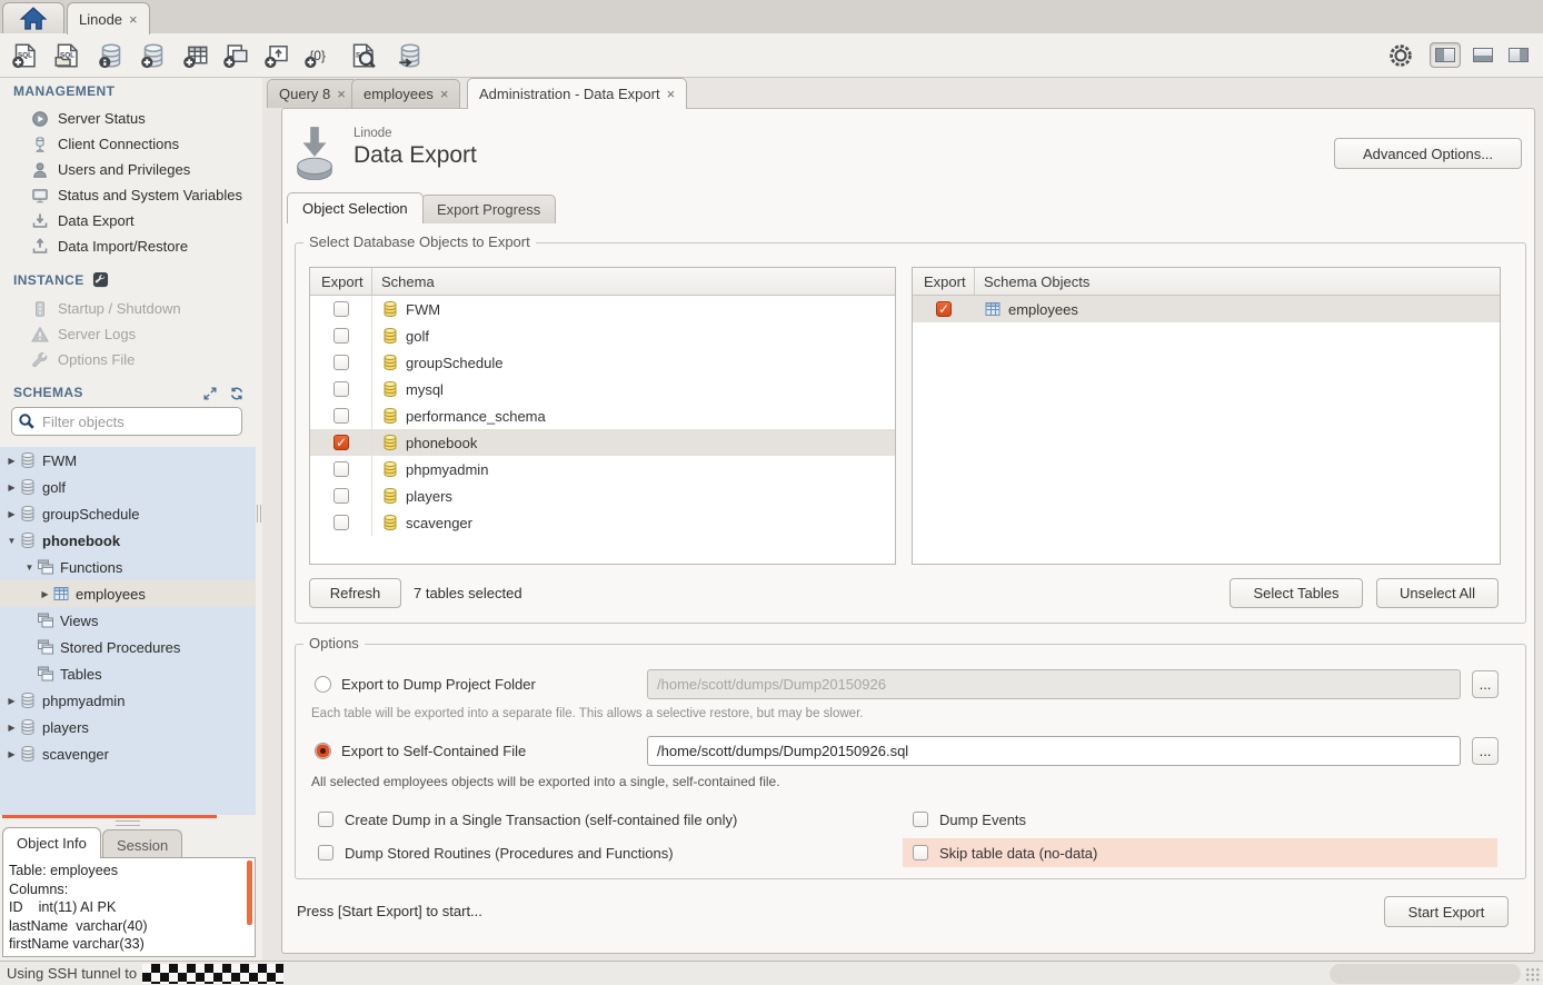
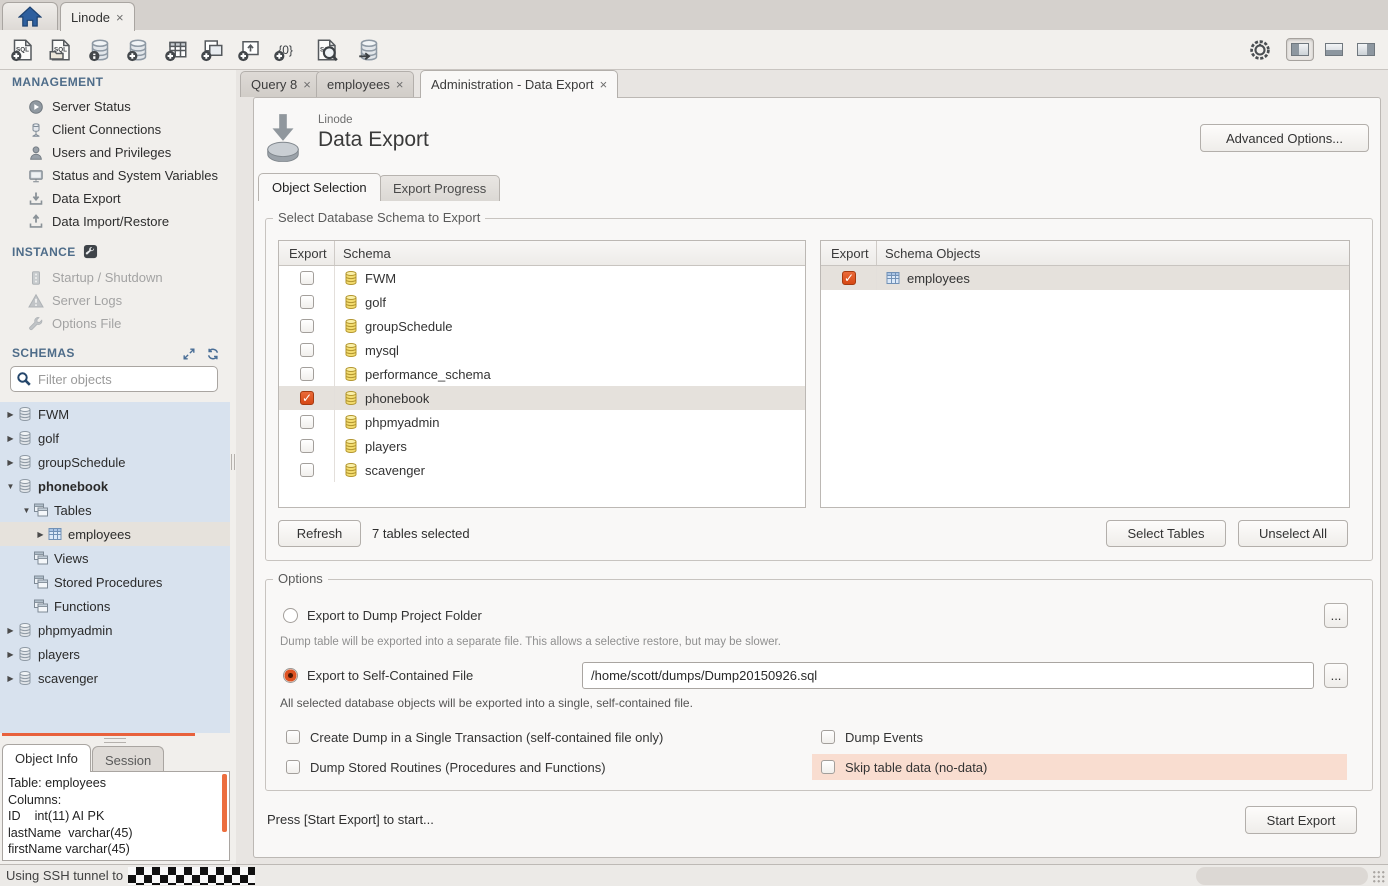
  Linode
  ×
  MANAGEMENT
  Server Status
  Client Connections
  Users and Privileges
  Status and System Variables
  Data Export
  Data Import/Restore
  INSTANCE
  Startup / Shutdown
  Server Logs
  Options File
  SCHEMAS
  Filter objects
  FWM
  golf
  groupSchedule
  phonebook
- Functions
+ Tables
  employees
  Views
  Stored Procedures
- Tables
+ Functions
  phpmyadmin
  players
  scavenger
  Object Info
  Session
  Table: employees
  Columns:
  ID int(11) AI PK
- lastName varchar(40)
+ lastName varchar(45)
- firstName varchar(33)
+ firstName varchar(45)
  Query 8
  ×
  employees
  ×
  Administration - Data Export
  ×
  Linode
  Data Export
  Advanced Options...
  Object Selection
  Export Progress
- Select Database Objects to Export
+ Select Database Schema to Export
  Export
  Schema
  FWM
  golf
  groupSchedule
  mysql
  performance_schema
  phonebook
  phpmyadmin
  players
  scavenger
  Export
  Schema Objects
  employees
  Refresh
  7 tables selected
  Select Tables
  Unselect All
  Options
  Export to Dump Project Folder
- /home/scott/dumps/Dump20150926
  ...
- Each table will be exported into a separate file. This allows a selective restore, but may be slower.
+ Dump table will be exported into a separate file. This allows a selective restore, but may be slower.
  Export to Self-Contained File
  /home/scott/dumps/Dump20150926.sql
  ...
- All selected employees objects will be exported into a single, self-contained file.
+ All selected database objects will be exported into a single, self-contained file.
  Create Dump in a Single Transaction (self-contained file only)
  Dump Stored Routines (Procedures and Functions)
  Dump Events
  Skip table data (no-data)
  Press [Start Export] to start...
  Start Export
  Using SSH tunnel to
